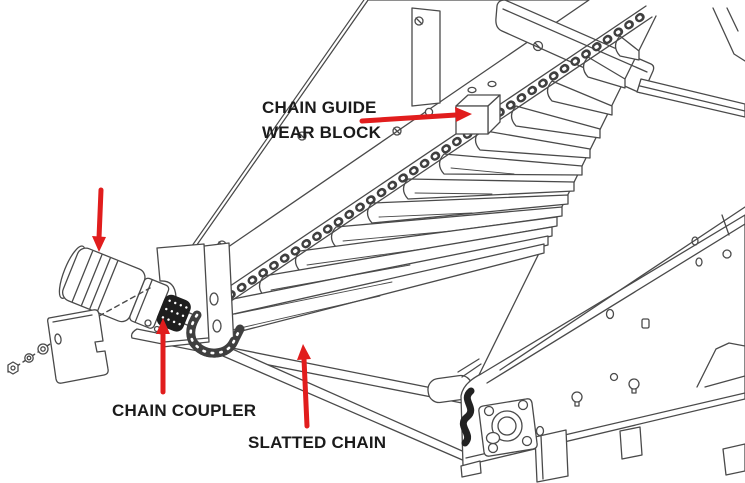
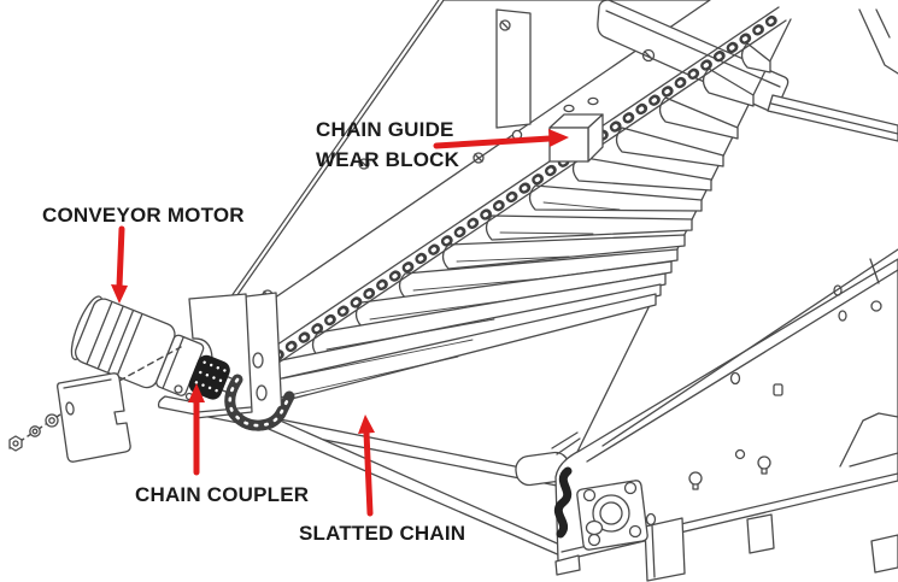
  CHAIN GUIDE
  WEAR BLOCK
+ CONVEYOR MOTOR
  CHAIN COUPLER
  SLATTED CHAIN
